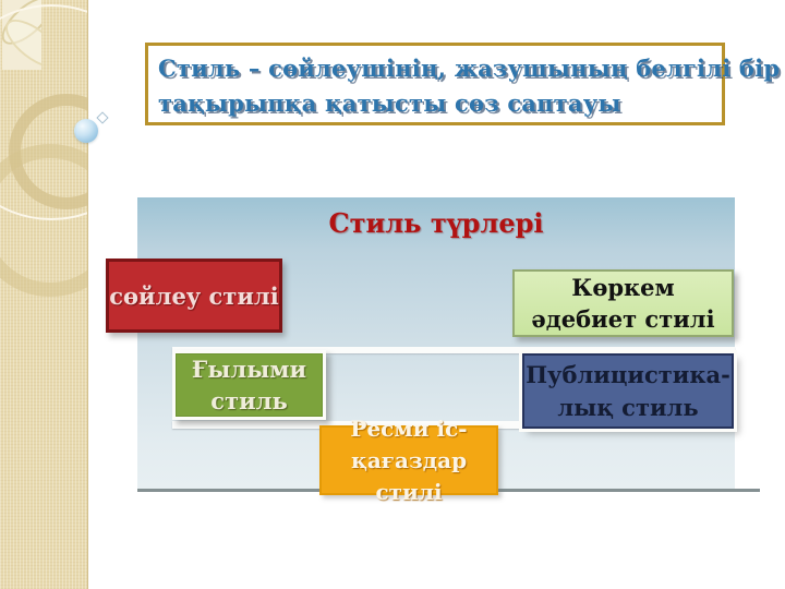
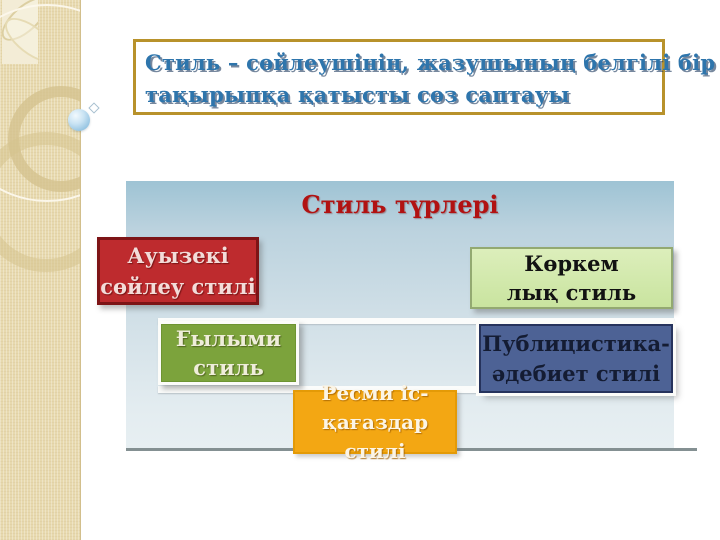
  Стиль – сөйлеушінің, жазушының белгілі бір
  тақырыпқа қатысты сөз саптауы
  Стиль түрлері
+ Ауызекі
  сөйлеу стилі
  Көркем
- әдебиет стилі
+ лық стиль
  Ғылыми
  стиль
  Публицистика-
- лық стиль
+ әдебиет стилі
  Ресми іс-
  қағаздар стилі
